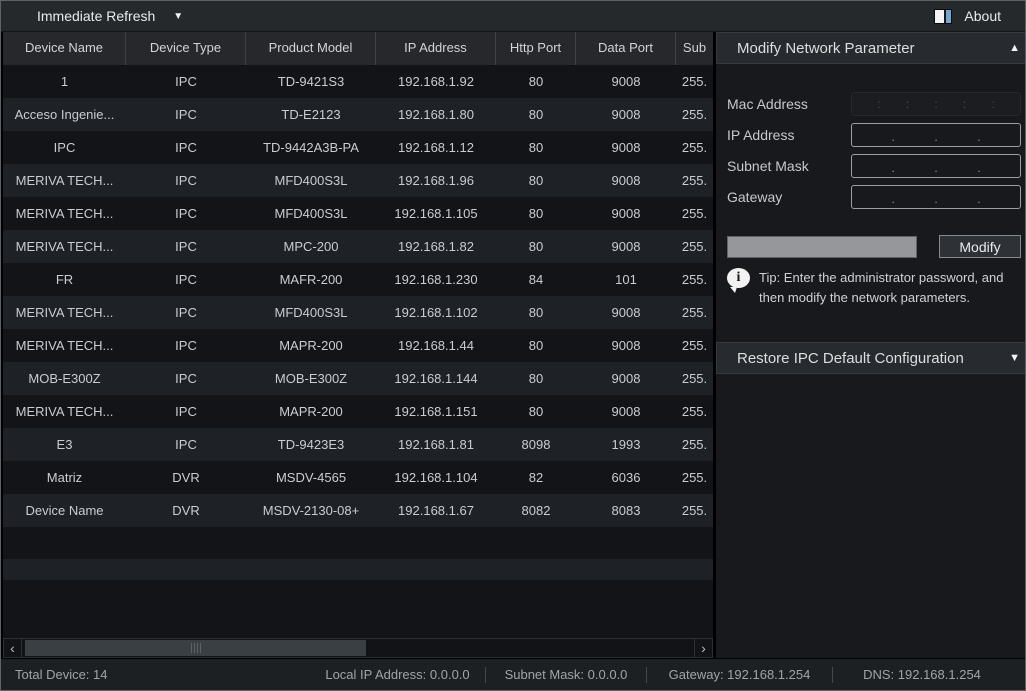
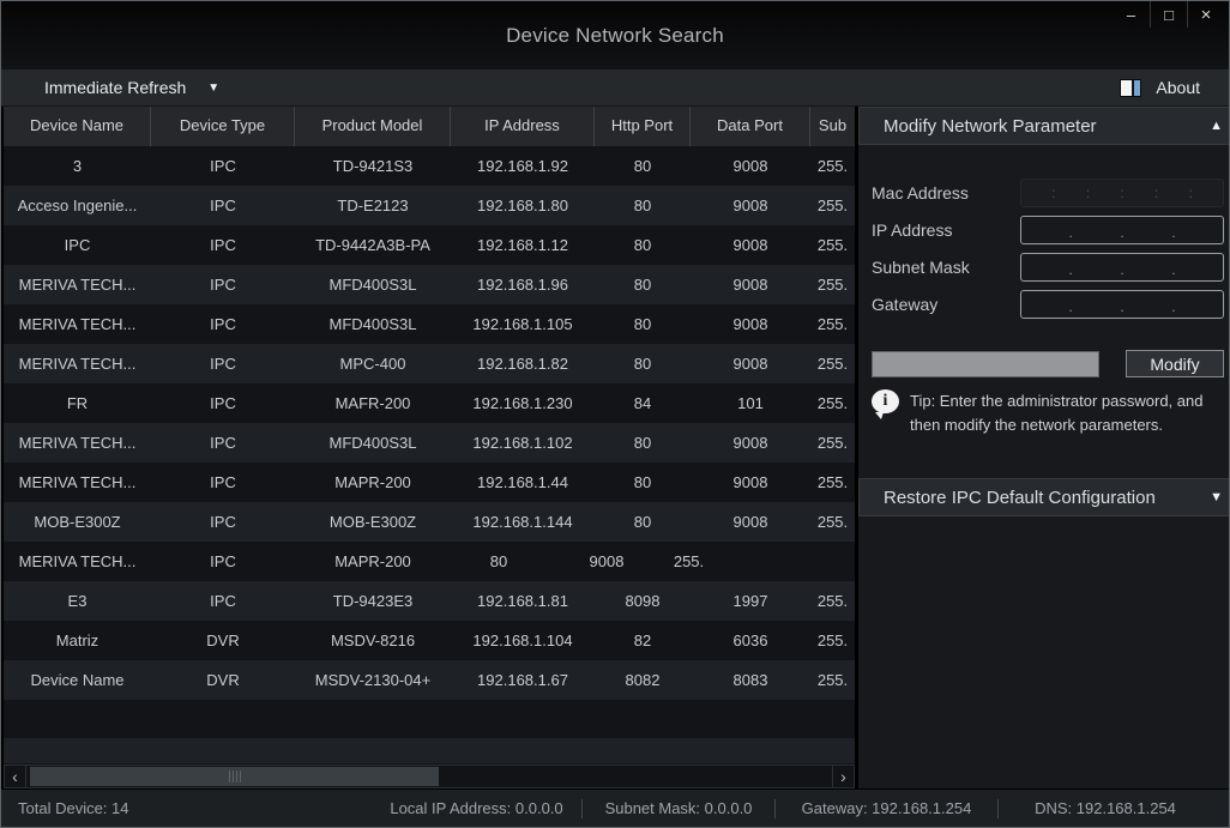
+ Device Network Search
+ –
+ □
+ ×
  Immediate Refresh
  ▼
  About
  Device Name
  Device Type
  Product Model
  IP Address
  Http Port
  Data Port
  Sub
- 1
+ 3
  IPC
  TD-9421S3
  192.168.1.92
  80
  9008
  255.
  Acceso Ingenie...
  IPC
  TD-E2123
  192.168.1.80
  80
  9008
  255.
  IPC
  IPC
  TD-9442A3B-PA
  192.168.1.12
  80
  9008
  255.
  MERIVA TECH...
  IPC
  MFD400S3L
  192.168.1.96
  80
  9008
  255.
  MERIVA TECH...
  IPC
  MFD400S3L
  192.168.1.105
  80
  9008
  255.
  MERIVA TECH...
  IPC
- MPC-200
+ MPC-400
  192.168.1.82
  80
  9008
  255.
  FR
  IPC
  MAFR-200
  192.168.1.230
  84
  101
  255.
  MERIVA TECH...
  IPC
  MFD400S3L
  192.168.1.102
  80
  9008
  255.
  MERIVA TECH...
  IPC
  MAPR-200
  192.168.1.44
  80
  9008
  255.
  MOB-E300Z
  IPC
  MOB-E300Z
  192.168.1.144
  80
  9008
  255.
  MERIVA TECH...
  IPC
  MAPR-200
- 192.168.1.151
  80
  9008
  255.
  E3
  IPC
  TD-9423E3
  192.168.1.81
  8098
- 1993
+ 1997
  255.
  Matriz
  DVR
- MSDV-4565
+ MSDV-8216
  192.168.1.104
  82
  6036
  255.
  Device Name
  DVR
- MSDV-2130-08+
+ MSDV-2130-04+
  192.168.1.67
  8082
  8083
  255.
  ‹
  ›
  Modify Network Parameter
  ▲
  Mac Address
  :
  :
  :
  :
  :
  IP Address
  .
  .
  .
  Subnet Mask
  .
  .
  .
  Gateway
  .
  .
  .
  Modify
  i
  Tip: Enter the administrator password, and then modify the network parameters.
  Restore IPC Default Configuration
  ▼
  Total Device: 14
  Local IP Address: 0.0.0.0
  Subnet Mask: 0.0.0.0
  Gateway: 192.168.1.254
  DNS: 192.168.1.254
